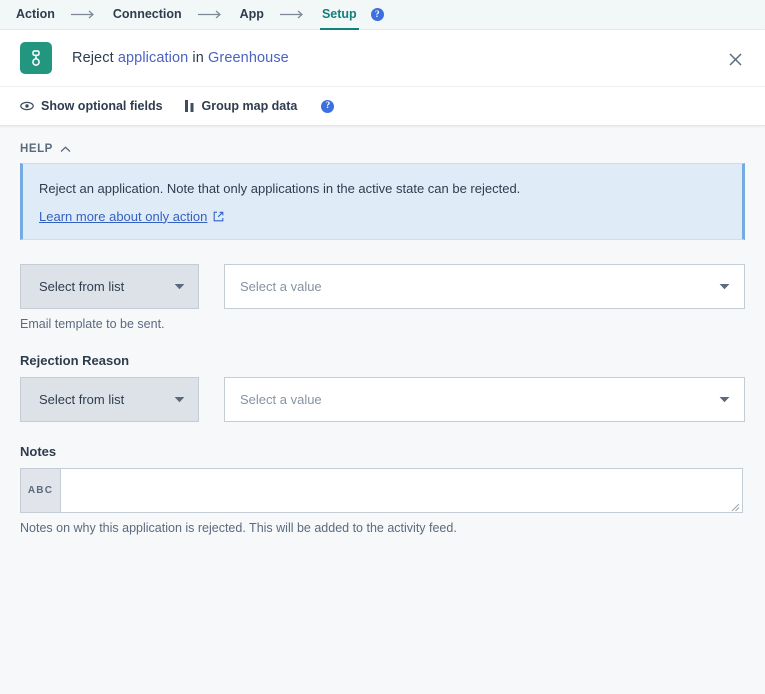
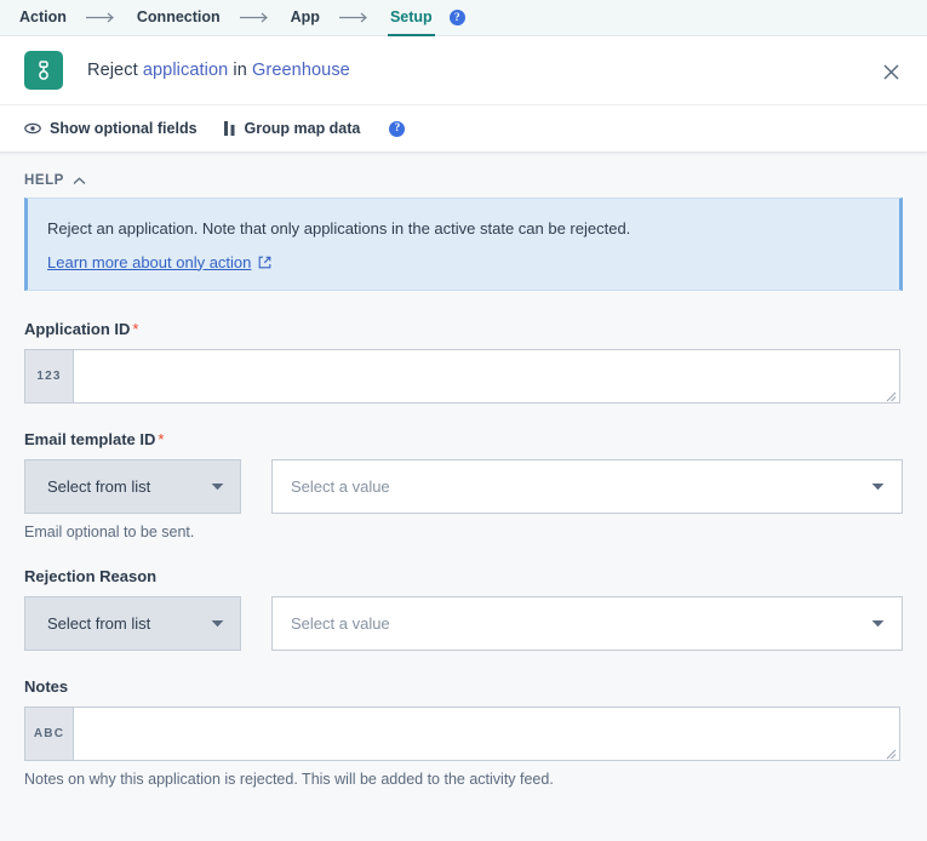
  Action
  Connection
  App
  Setup
  ?
  Reject application in Greenhouse
  Show optional fields
  Group map data
  ?
  HELP
  Reject an application. Note that only applications in the active state can be rejected.
  Learn more about only action
+ Application ID *
+ 123
+ Email template ID *
  Select from list
  Select a value
- Email template to be sent.
+ Email optional to be sent.
  Rejection Reason
  Select from list
  Select a value
  Notes
  ABC
  Notes on why this application is rejected. This will be added to the activity feed.
